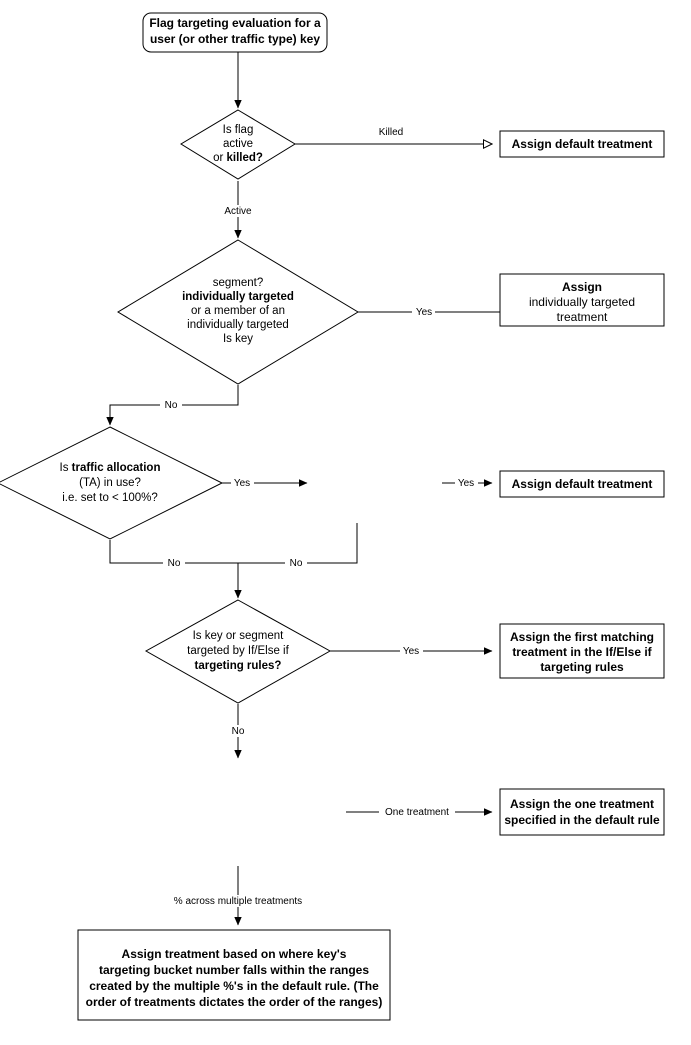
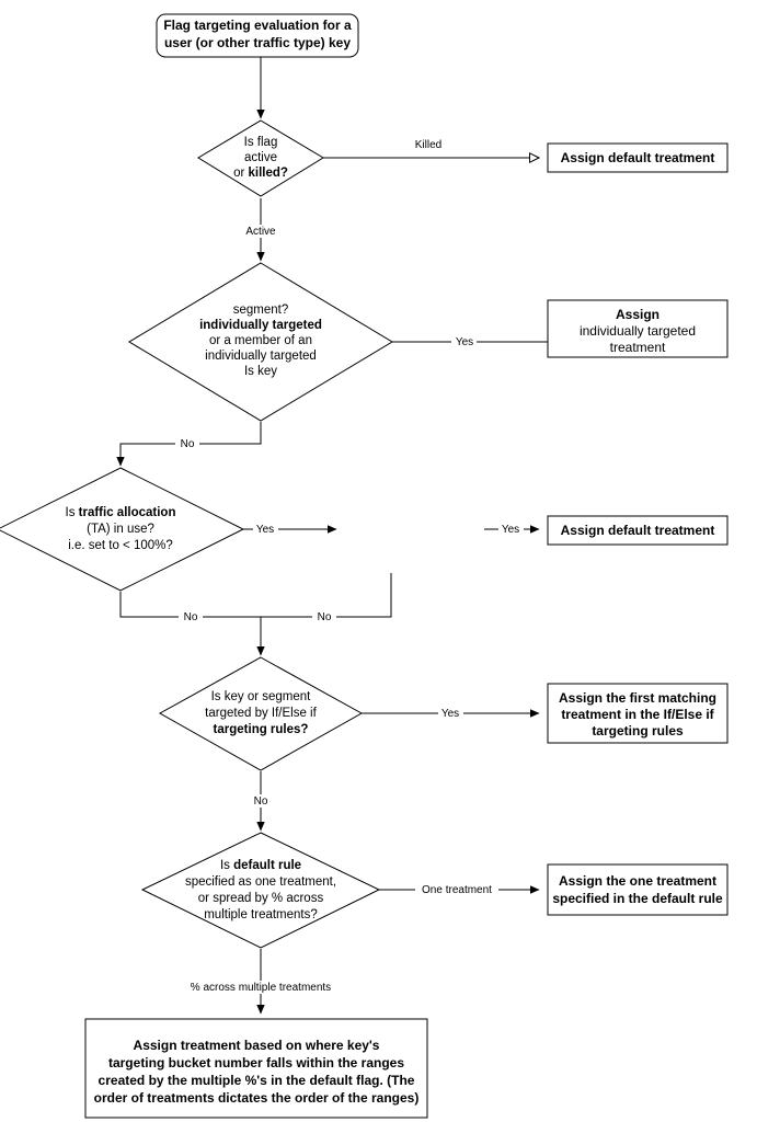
  Flag targeting evaluation for a
  user (or other traffic type) key
  Is flag
  active
  or killed?
  Assign default treatment
  segment?
  individually targeted
  or a member of an
  individually targeted
  Is key
  Assign
  individually targeted
  treatment
  Is traffic allocation
  (TA) in use?
  i.e. set to < 100%?
  Assign default treatment
  Is key or segment
  targeted by If/Else if
  targeting rules?
  Assign the first matching
  treatment in the If/Else if
  targeting rules
+ Is default rule
+ specified as one treatment,
+ or spread by % across
+ multiple treatments?
  Assign the one treatment
  specified in the default rule
  Assign treatment based on where key's
  targeting bucket number falls within the ranges
- created by the multiple %'s in the default rule. (The
+ created by the multiple %'s in the default flag. (The
  order of treatments dictates the order of the ranges)
  Killed
  Active
  Yes
  No
  Yes
  No
  Yes
  No
  Yes
  No
  One treatment
  % across multiple treatments
